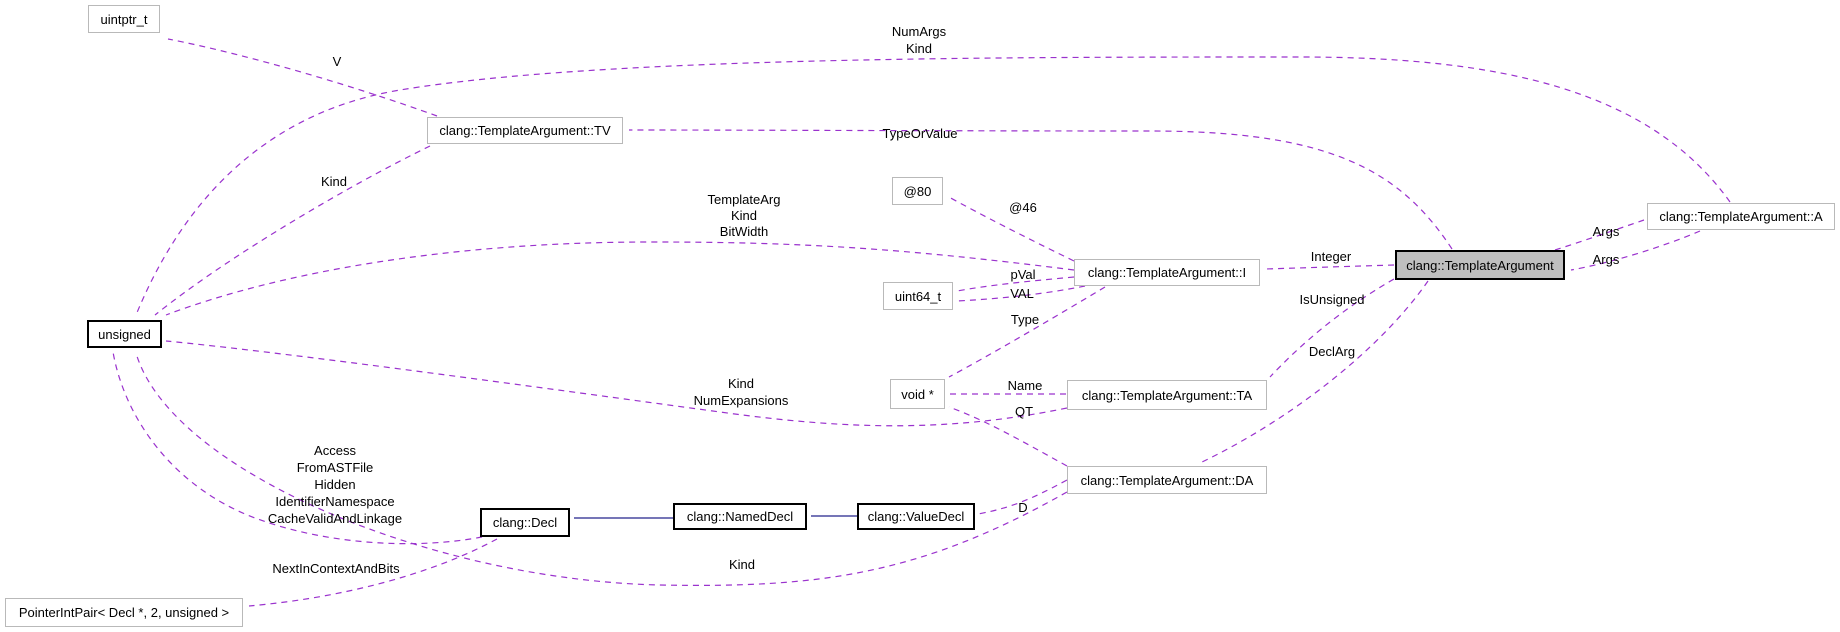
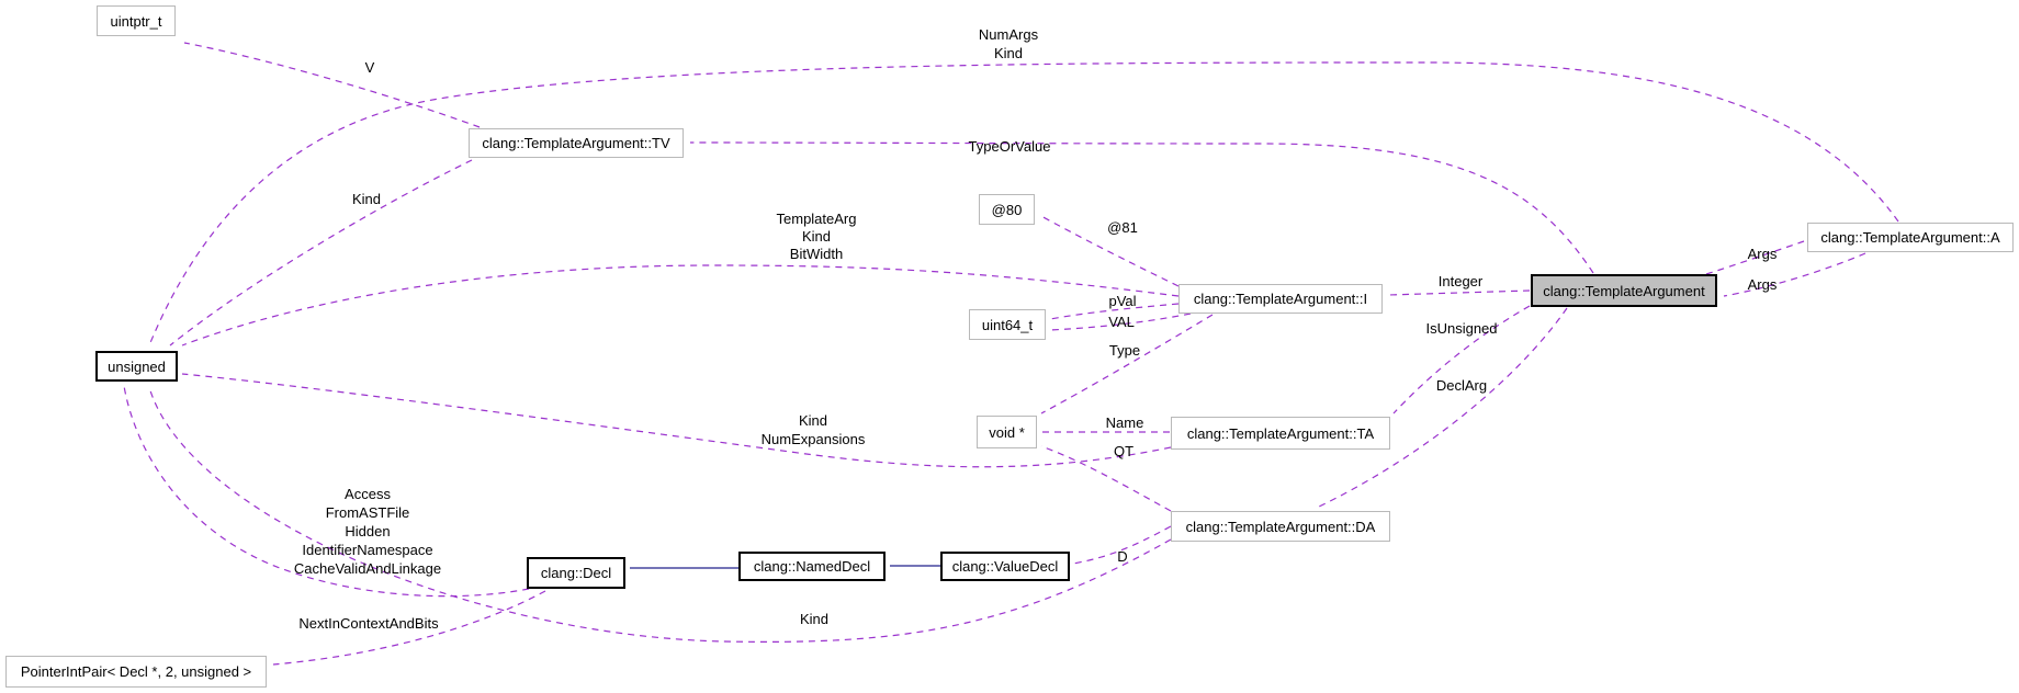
  uintptr_t
  clang::TemplateArgument::TV
  @80
  clang::TemplateArgument::I
  uint64_t
  unsigned
  void *
  clang::TemplateArgument::TA
  clang::TemplateArgument::DA
  clang::Decl
  clang::NamedDecl
  clang::ValueDecl
  PointerIntPair< Decl *, 2, unsigned >
  clang::TemplateArgument
  clang::TemplateArgument::A
  V
  NumArgs
  Kind
  TypeOrValue
  Kind
  TemplateArg
  Kind
  BitWidth
- @46
+ @81
  pVal
  VAL
  Integer
  Type
  Name
  QT
  IsUnsigned
  DeclArg
  Args
  Args
  Kind
  NumExpansions
  Access
  FromASTFile
  Hidden
  IdentifierNamespace
  CacheValidAndLinkage
  NextInContextAndBits
  D
  Kind
